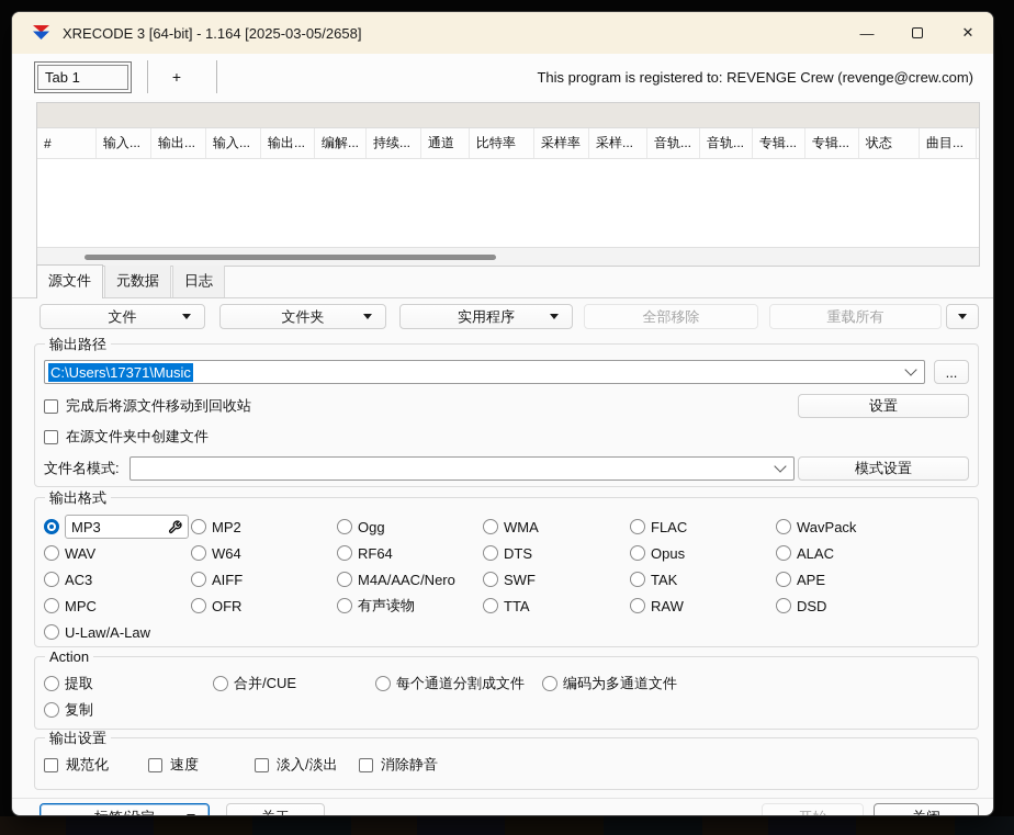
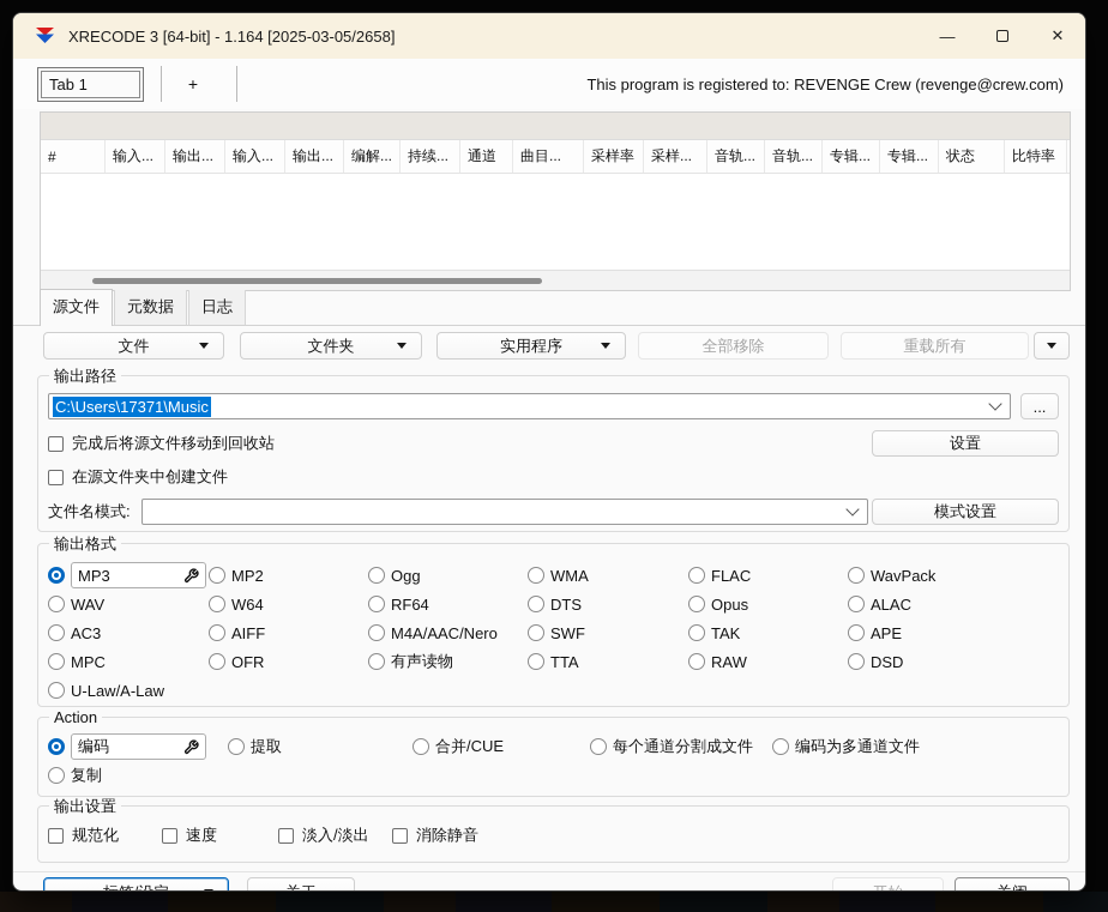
  XRECODE 3 [64-bit] - 1.164 [2025-03-05/2658]
  —
  ✕
  Tab 1
  +
  This program is registered to: REVENGE Crew (revenge@crew.com)
  #
  输入...
  输出...
  输入...
  输出...
  编解...
  持续...
  通道
- 比特率
+ 曲目...
  采样率
  采样...
  音轨...
  音轨...
  专辑...
  专辑...
  状态
- 曲目...
+ 比特率
  源文件
  元数据
  日志
  文件
  文件夹
  实用程序
  全部移除
  重载所有
  输出路径
  C:\Users\17371\Music
  ...
  完成后将源文件移动到回收站
  设置
  在源文件夹中创建文件
  文件名模式:
  模式设置
  输出格式
  MP3
  MP2
  Ogg
  WMA
  FLAC
  WavPack
  WAV
  W64
  RF64
  DTS
  Opus
  ALAC
  AC3
  AIFF
  M4A/AAC/Nero
  SWF
  TAK
  APE
  MPC
  OFR
  有声读物
  TTA
  RAW
  DSD
  U-Law/A-Law
  Action
+ 编码
  提取
  合并/CUE
  每个通道分割成文件
  编码为多通道文件
  复制
  输出设置
  规范化
  速度
  淡入/淡出
  消除静音
